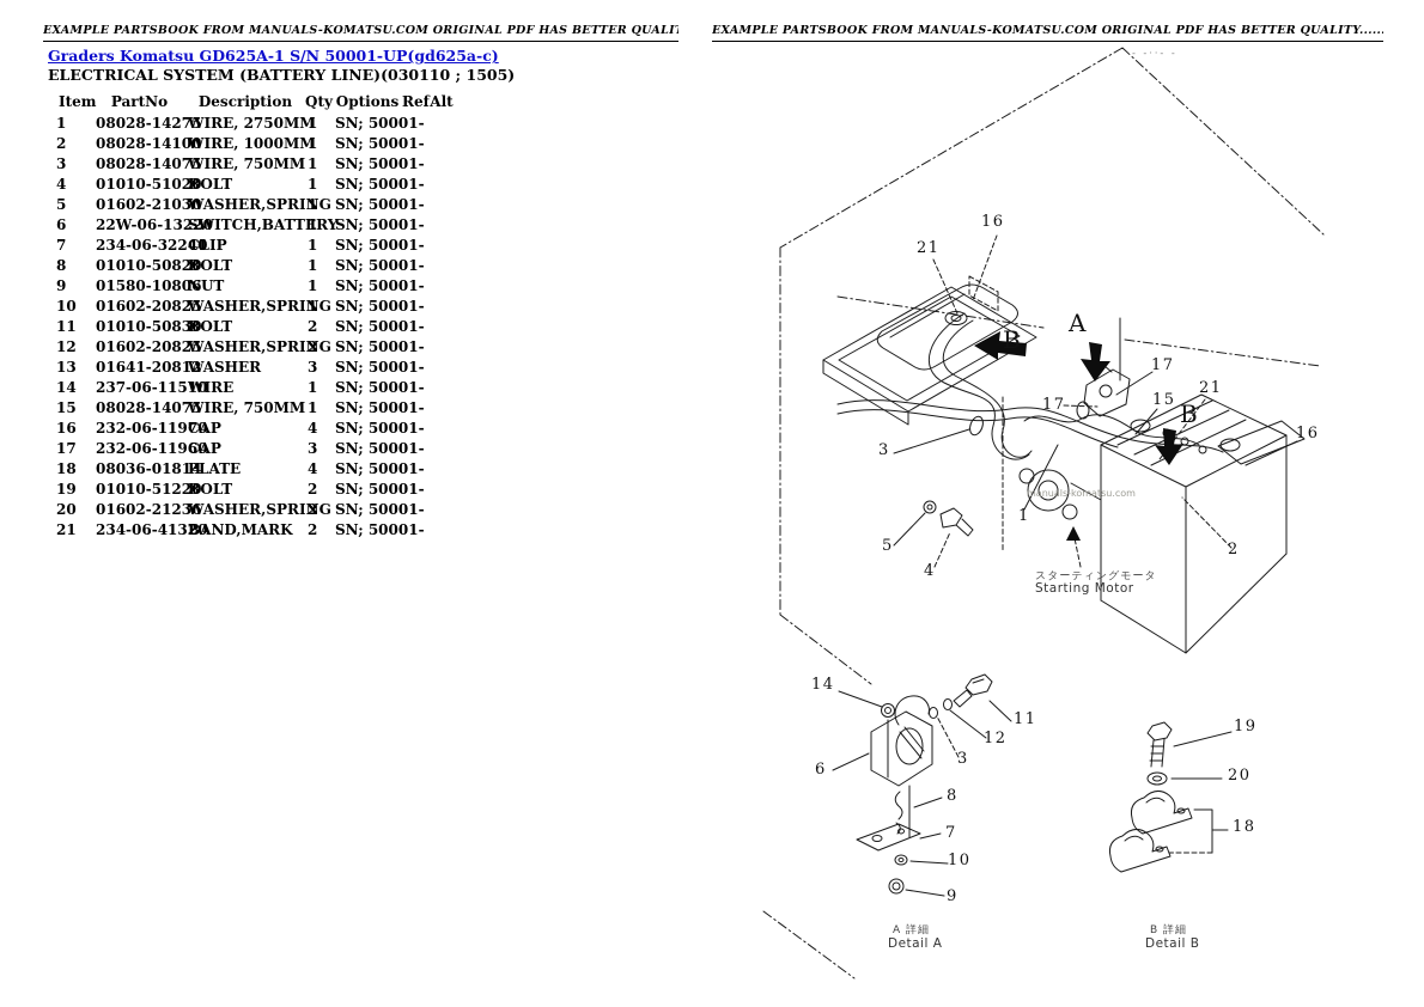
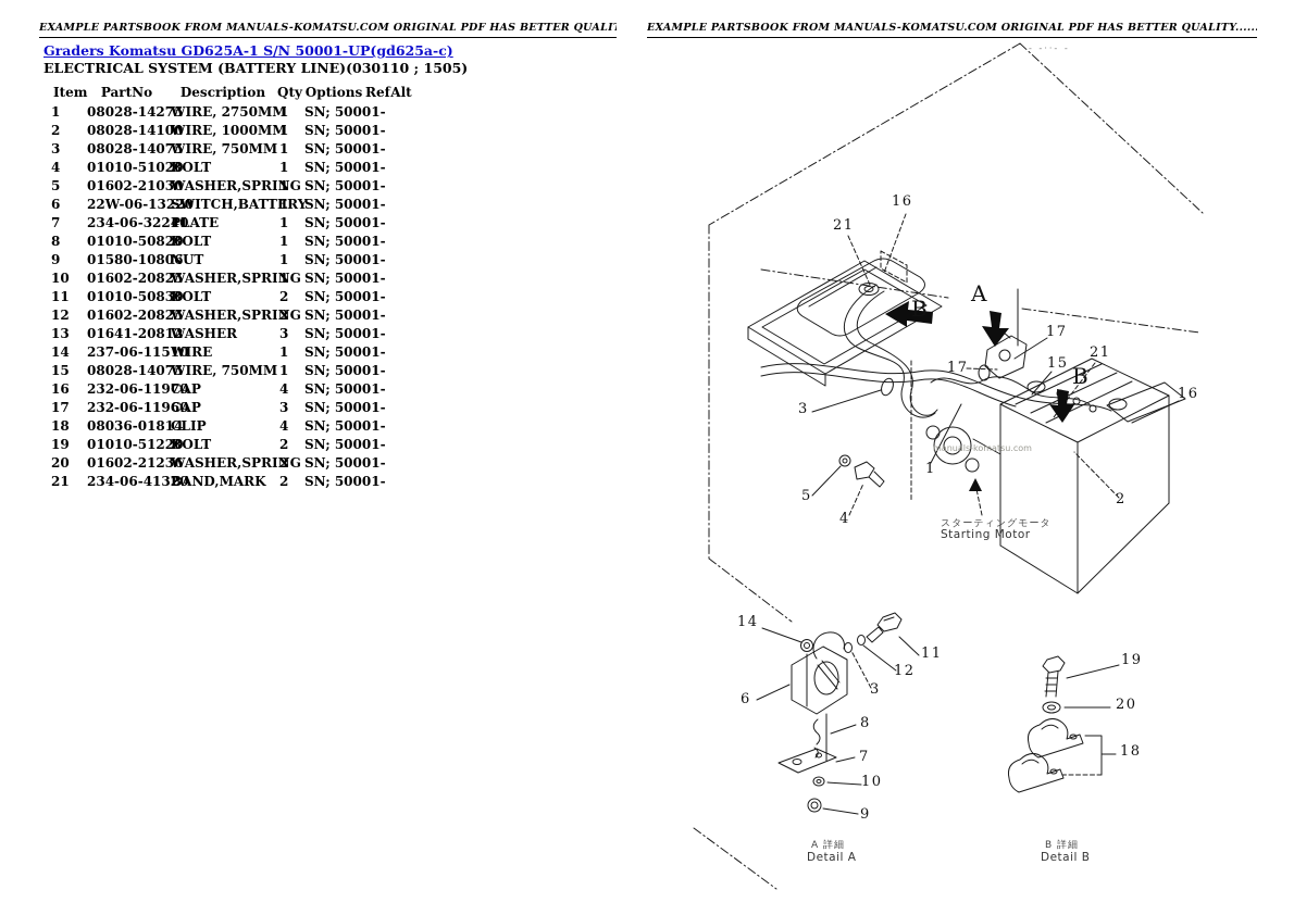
  EXAMPLE PARTSBOOK FROM MANUALS-KOMATSU.COM ORIGINAL PDF HAS BETTER QUALI
  EXAMPLE PARTSBOOK FROM MANUALS-KOMATSU.COM ORIGINAL PDF HAS BETTER QUALITY......
  Graders Komatsu GD625A-1 S/N 50001-UP(gd625a-c)
  ELECTRICAL SYSTEM (BATTERY LINE)(030110 ; 1505)
  Item
  PartNo
  Description
  Qty
  Options
  Ref
  Alt
  1
  08028-1427
  WIRE, 2750MM
  1
  SN; 5000
  2
  08028-1410
  WIRE, 1000MM
  1
  SN; 5000
  3
  08028-1407
  WIRE, 750MM
  1
  SN; 5000
  4
  01010-5102
  BOLT
  1
  SN; 5000
  5
  01602-2103
  WASHER,SPRI
  1
  SN; 5000
  6
  22W-06-13
  SWITCH,BATT
  1
  SN; 5000
  7
  234-06-322
- CLIP
+ PLATE
  1
  SN; 5000
  8
  01010-5082
  BOLT
  1
  SN; 5000
  9
  01580-1080
  NUT
  1
  SN; 5000
  10
  01602-2082
  WASHER,SPRI
  1
  SN; 5000
  11
  01010-5083
  BOLT
  2
  SN; 5000
  12
  01602-2082
  WASHER,SPRI
  2
  SN; 5000
  13
  01641-2081
  WASHER
  3
  SN; 5000
  14
  237-06-115
  WIRE
  1
  SN; 5000
  15
  08028-1407
  WIRE, 750MM
  1
  SN; 5000
  16
  232-06-119
  CAP
  4
  SN; 5000
  17
  232-06-119
  CAP
  3
  SN; 5000
  18
  08036-0181
- PLATE
+ CLIP
  4
  SN; 5000
  19
  01010-5122
  BOLT
  2
  SN; 5000
  20
  01602-2123
  WASHER,SPRI
  2
  SN; 5000
  21
  234-06-413
  BAND,MARK
  2
  SN; 5000
  - -··- -
  16
  21
  A
  B
  17
  17
  15
  B
  21
  16
  3
  1
  5
  4
  2
  14
  11
  12
  3
  6
  8
  7
  10
  9
  19
  20
  18
  manuals-komatsu.com
  スターティングモータ
  Starting Motor
  A 詳細
  Detail A
  B 詳細
  Detail B
